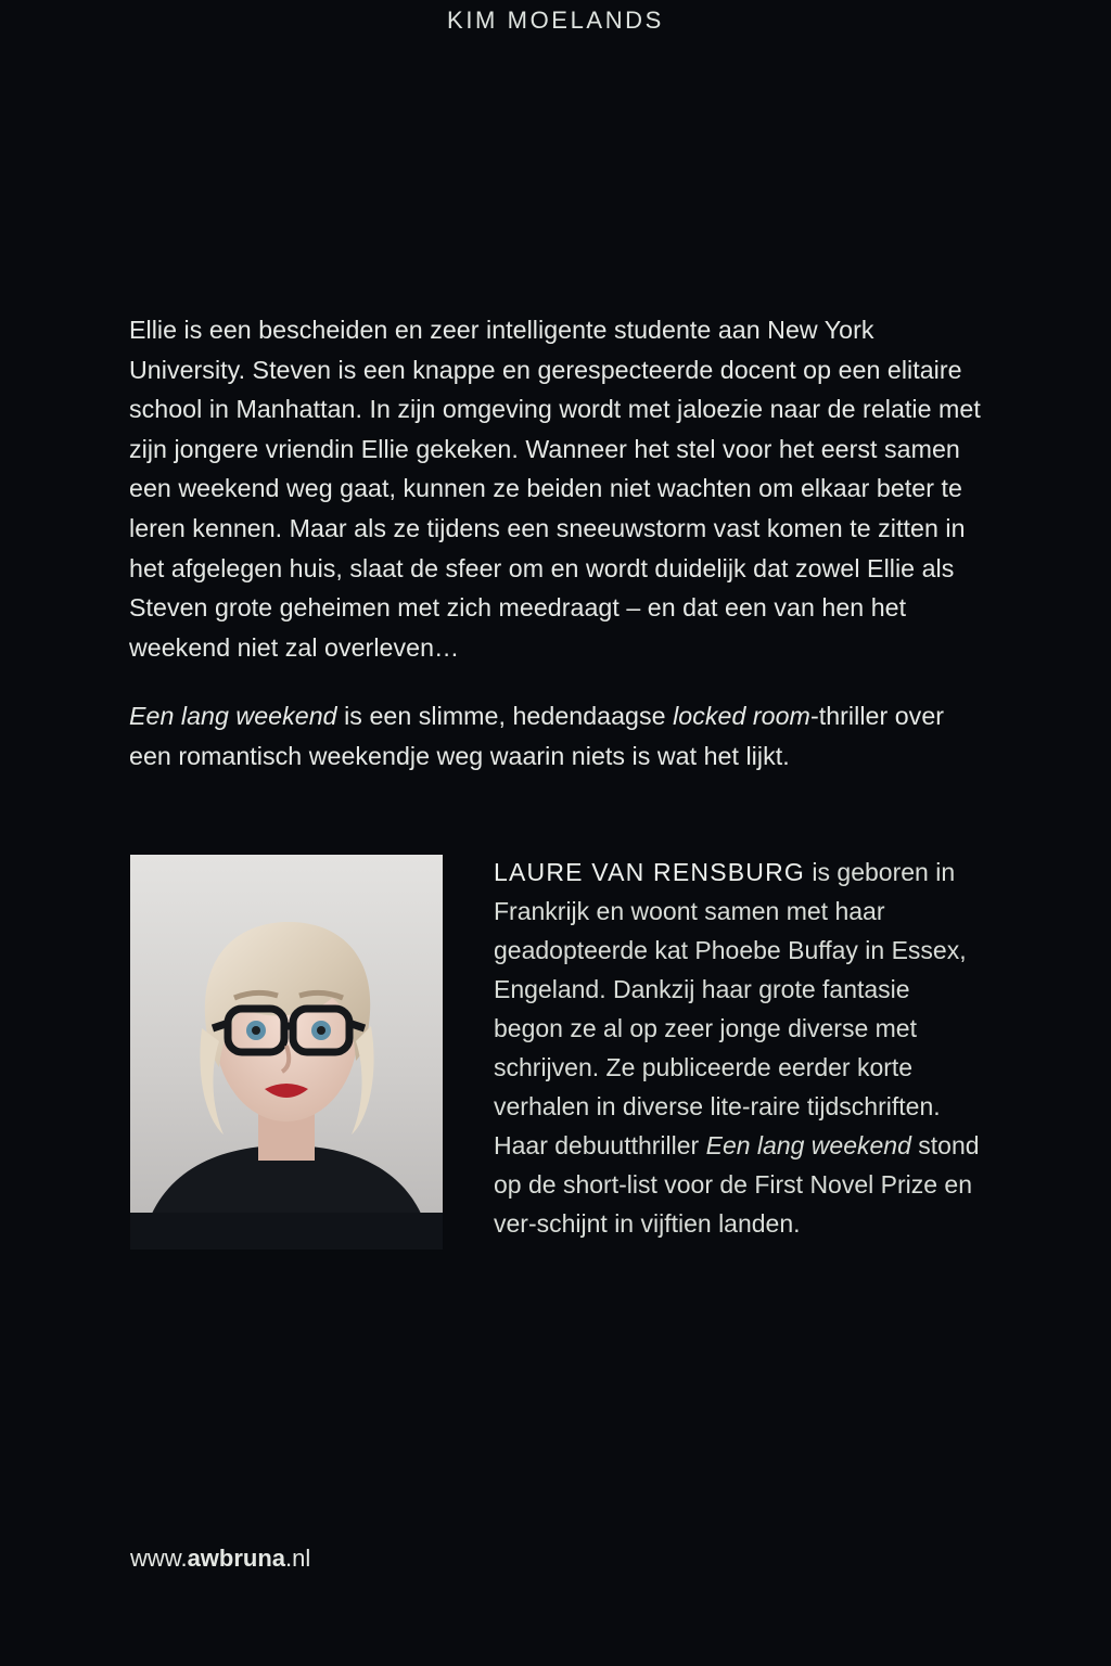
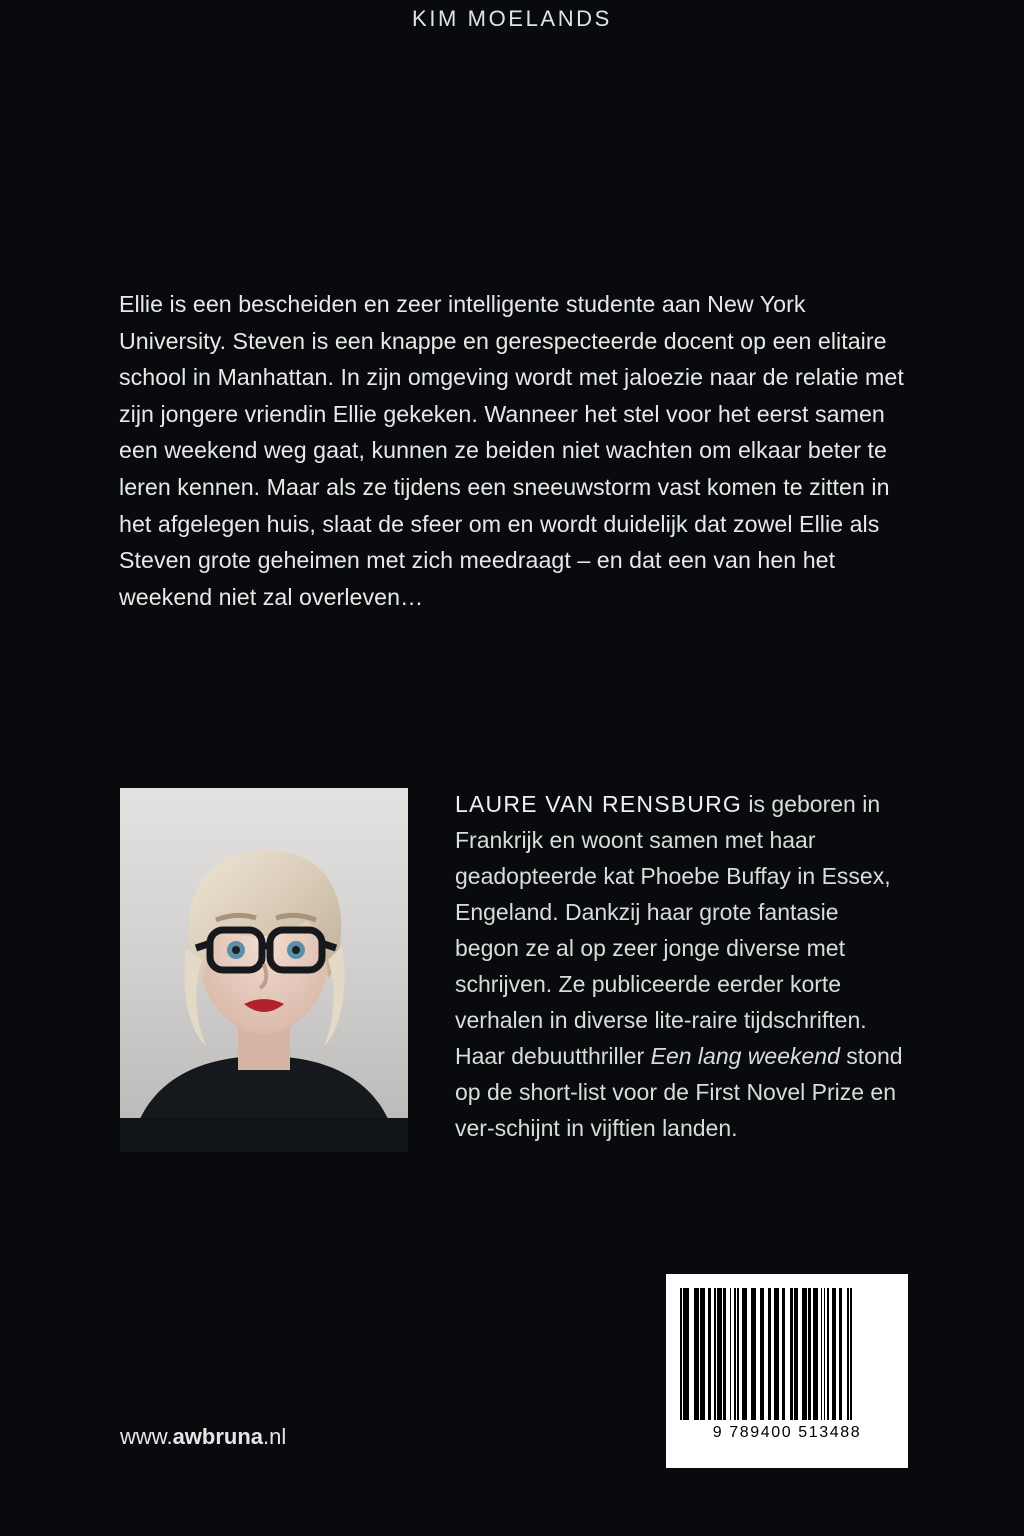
  KIM MOELANDS
  Ellie is een bescheiden en zeer intelligente studente aan New York University. Steven is een knappe en gerespecteerde docent op een elitaire school in Manhattan. In zijn omgeving wordt met jaloezie naar de relatie met zijn jongere vriendin Ellie gekeken. Wanneer het stel voor het eerst samen een weekend weg gaat, kunnen ze beiden niet wachten om elkaar beter te leren kennen. Maar als ze tijdens een sneeuwstorm vast komen te zitten in het afgelegen huis, slaat de sfeer om en wordt duidelijk dat zowel Ellie als Steven grote geheimen met zich meedraagt – en dat een van hen het weekend niet zal overleven…
- Een lang weekend is een slimme, hedendaagse locked room-thriller over een romantisch weekendje weg waarin niets is wat het lijkt.
  LAURE VAN RENSBURG is geboren in Frankrijk en woont samen met haar geadopteerde kat Phoebe Buffay in Essex, Engeland. Dankzij haar grote fantasie begon ze al op zeer jonge diverse met schrijven. Ze publiceerde eerder korte verhalen in diverse lite-raire tijdschriften. Haar debuutthriller Een lang weekend stond op de short-list voor de First Novel Prize en ver-schijnt in vijftien landen.
+ 9 789400 513488
  www.awbruna.nl
